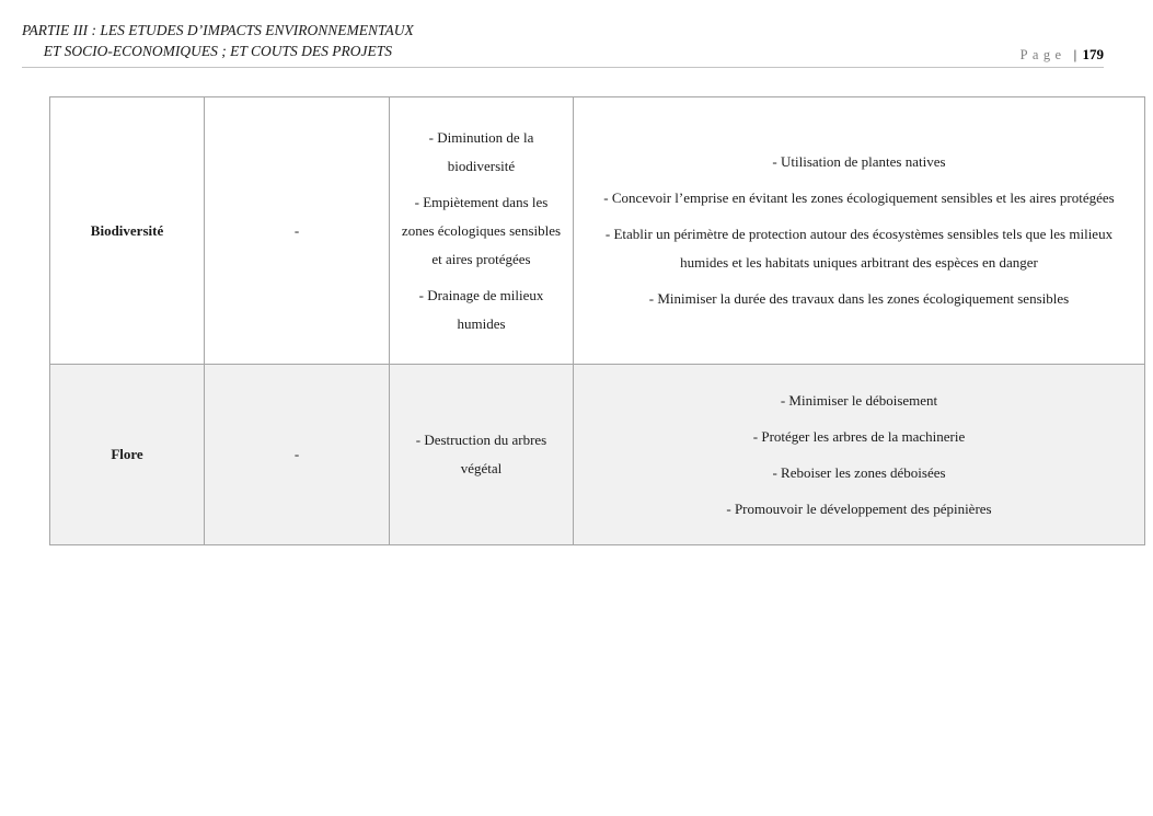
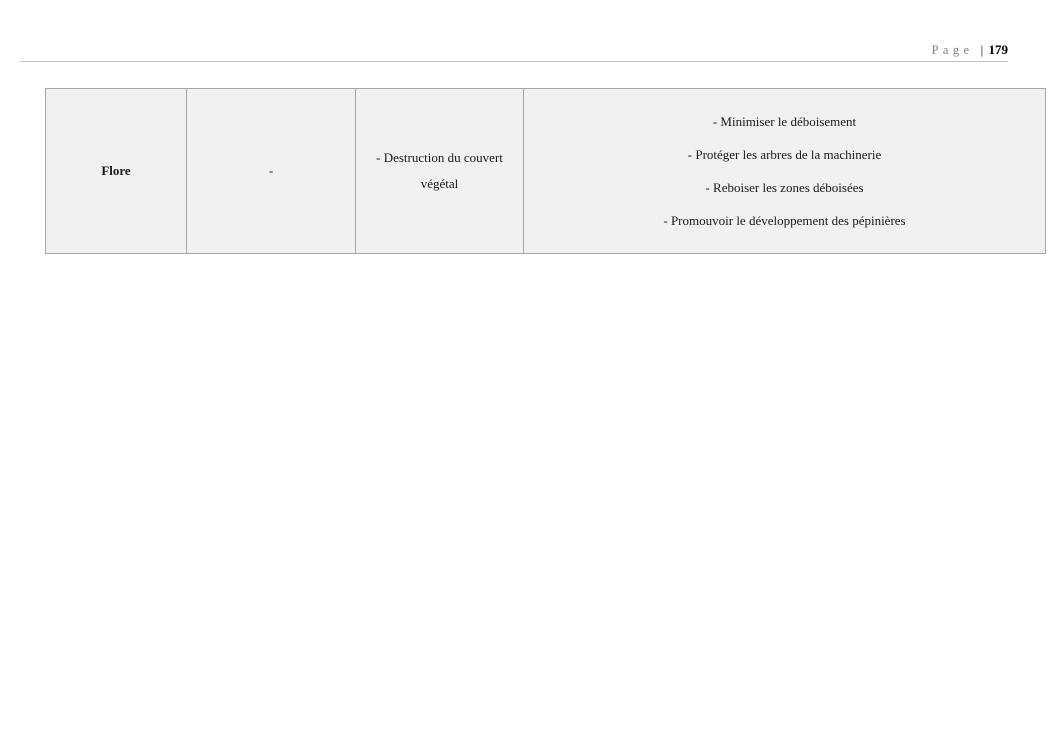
- PARTIE III : LES ETUDES D’IMPACTS ENVIRONNEMENTAUX
- ET SOCIO-ECONOMIQUES ; ET COUTS DES PROJETS
  Page | 179
- Biodiversité	-	- Diminution de la biodiversité - Empiètement dans les zones écologiques sensibles et aires protégées - Drainage de milieux humides	- Utilisation de plantes natives - Concevoir l’emprise en évitant les zones écologiquement sensibles et les aires protégées - Etablir un périmètre de protection autour des écosystèmes sensibles tels que les milieux humides et les habitats uniques arbitrant des espèces en danger - Minimiser la durée des travaux dans les zones écologiquement sensibles
- Flore	-	- Destruction du arbres végétal	- Minimiser le déboisement - Protéger les arbres de la machinerie - Reboiser les zones déboisées - Promouvoir le développement des pépinières
+ Flore	-	- Destruction du couvert végétal	- Minimiser le déboisement - Protéger les arbres de la machinerie - Reboiser les zones déboisées - Promouvoir le développement des pépinières
